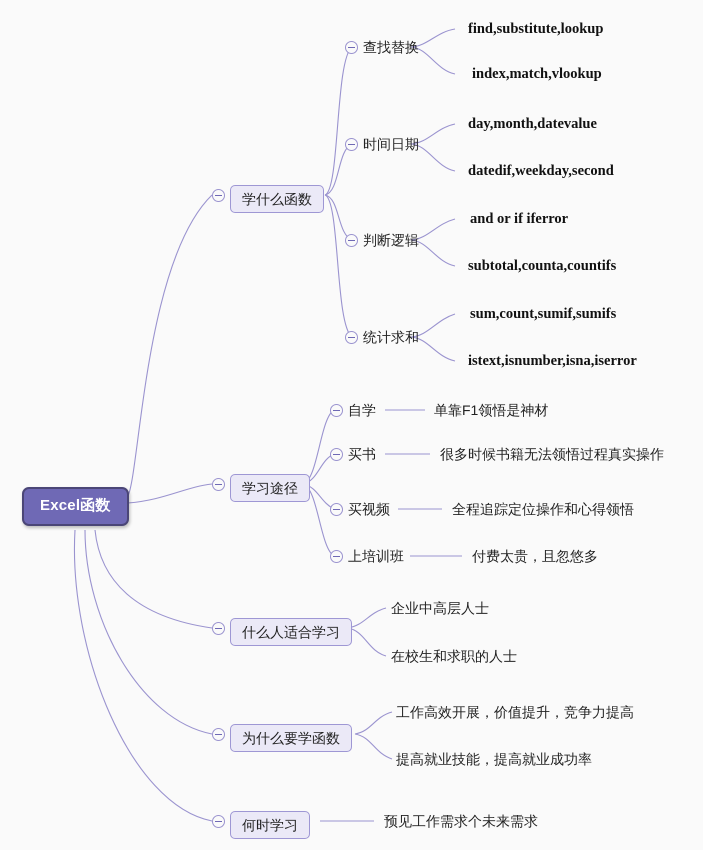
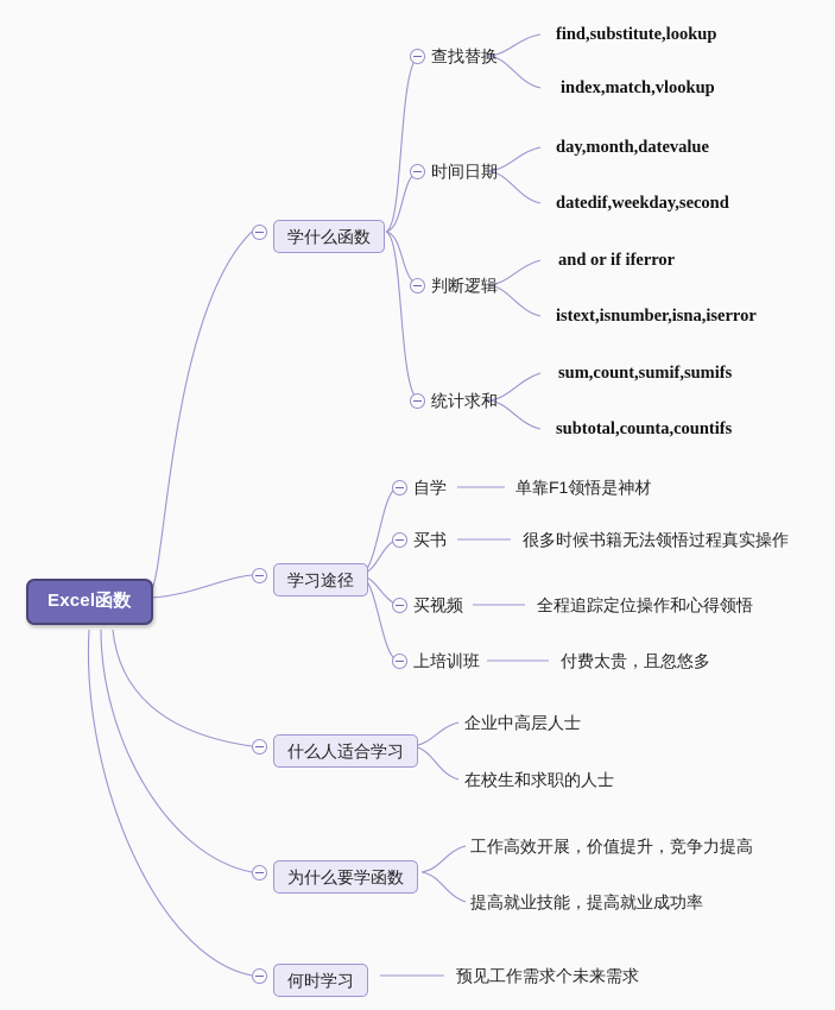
  Excel函数
  学什么函数
  查找替换
  find,substitute,lookup
  index,match,vlookup
  时间日期
  day,month,datevalue
  datedif,weekday,second
  判断逻辑
  and or if iferror
- subtotal,counta,countifs
+ istext,isnumber,isna,iserror
  统计求和
  sum,count,sumif,sumifs
- istext,isnumber,isna,iserror
+ subtotal,counta,countifs
  学习途径
  自学
  单靠F1领悟是神材
  买书
  很多时候书籍无法领悟过程真实操作
  买视频
  全程追踪定位操作和心得领悟
  上培训班
  付费太贵，且忽悠多
  什么人适合学习
  企业中高层人士
  在校生和求职的人士
  为什么要学函数
  工作高效开展，价值提升，竞争力提高
  提高就业技能，提高就业成功率
  何时学习
  预见工作需求个未来需求
